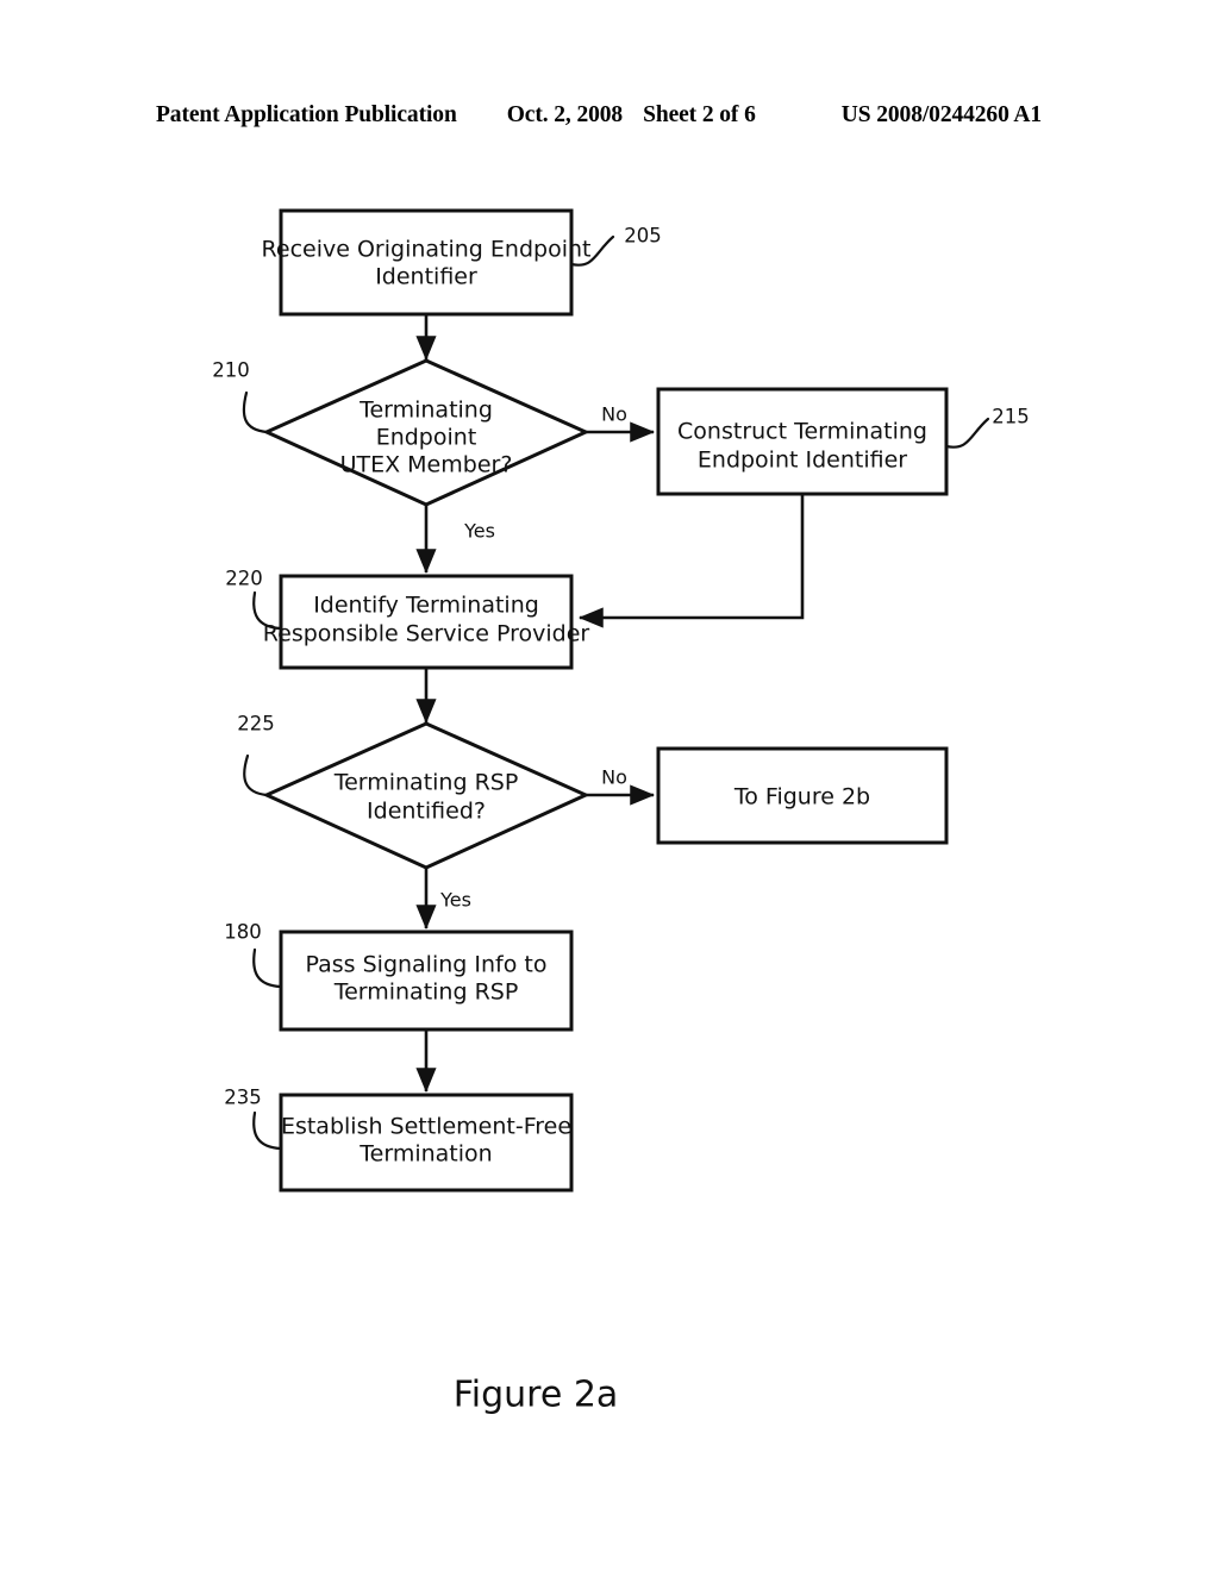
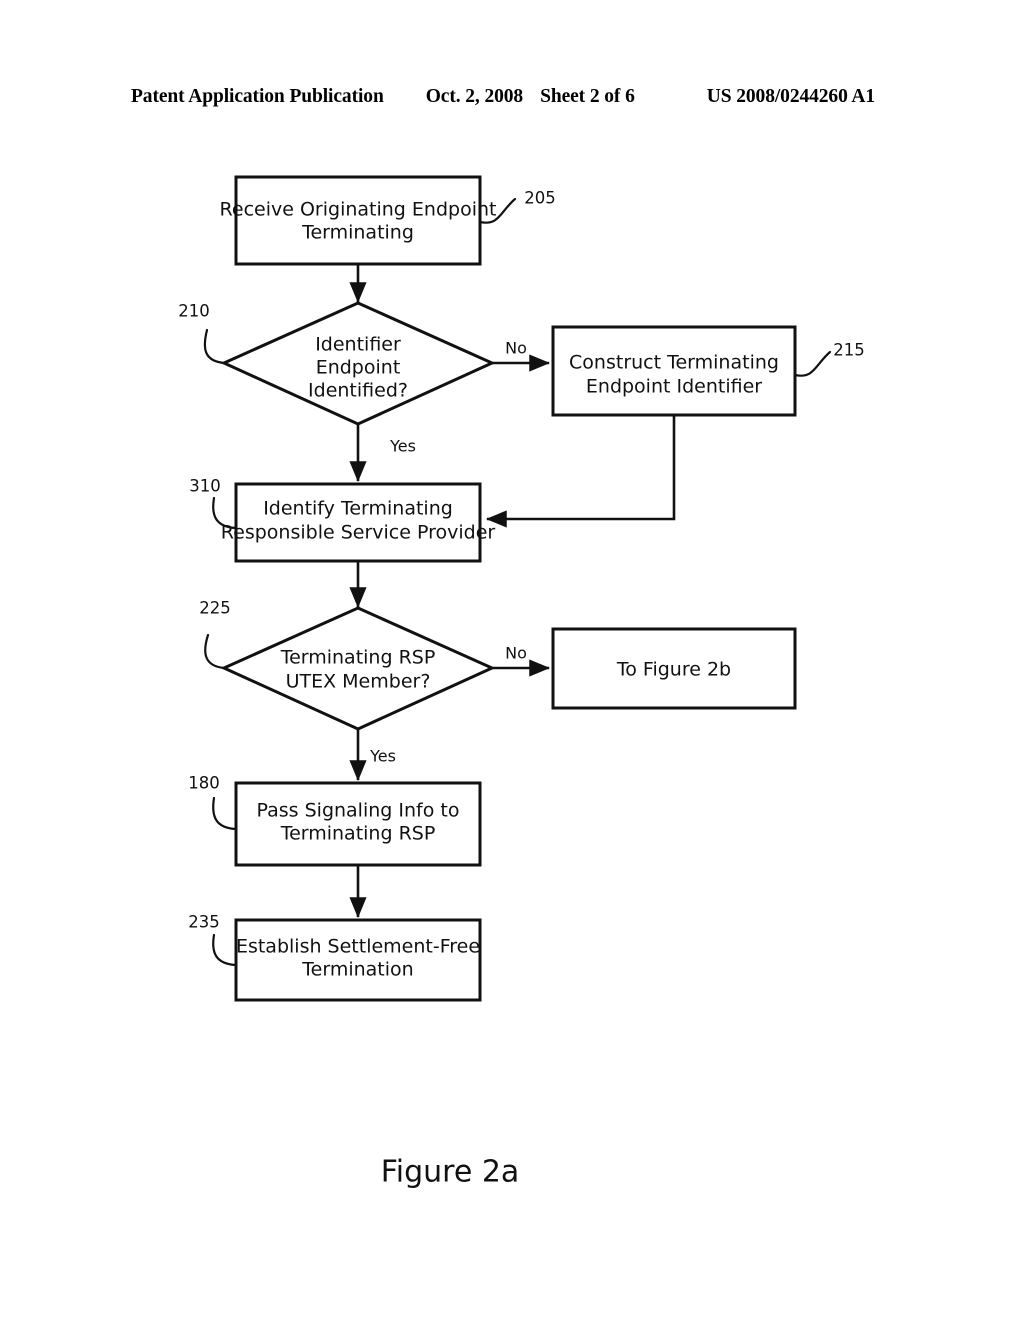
  Patent Application Publication
  Oct. 2, 2008
  Sheet 2 of 6
  US 2008/0244260 A1
  Receive Originating Endpoint
- Identifier
+ Terminating
  205
- Terminating
+ Identifier
  Endpoint
- UTEX Member?
+ Identified?
  210
  No
  Construct Terminating
  Endpoint Identifier
  215
  Yes
  Identify Terminating
  Responsible Service Provider
- 220
+ 310
  Terminating RSP
- Identified?
+ UTEX Member?
  225
  No
  To Figure 2b
  Yes
  Pass Signaling Info to
  Terminating RSP
  180
  Establish Settlement-Free
  Termination
  235
  Figure 2a
